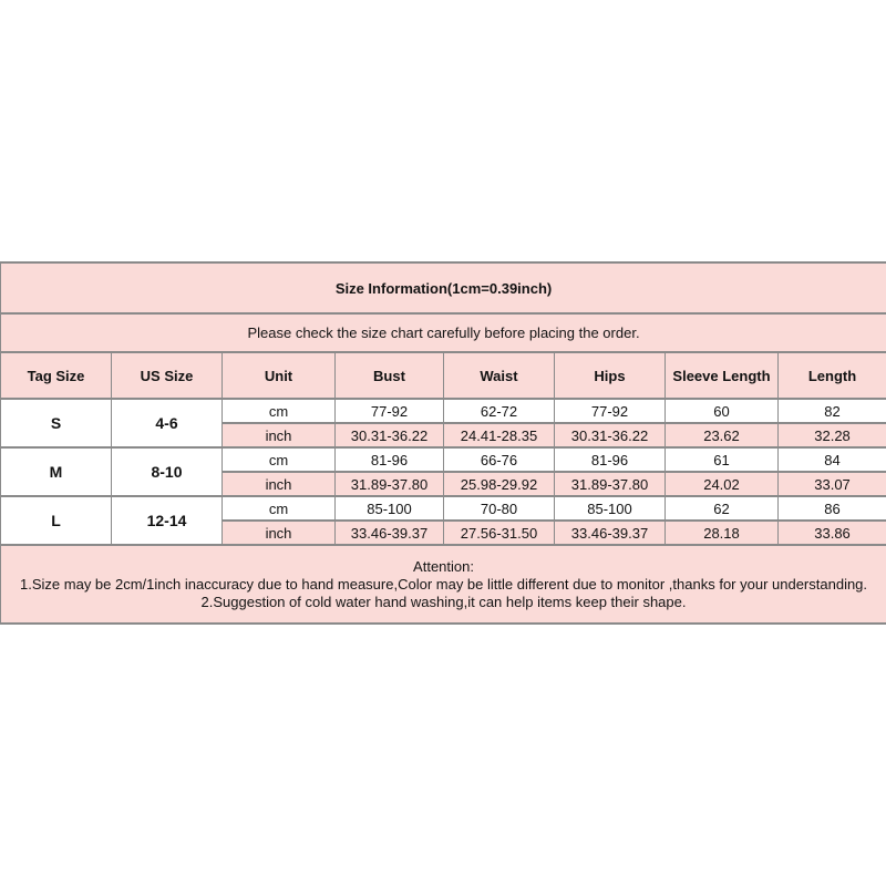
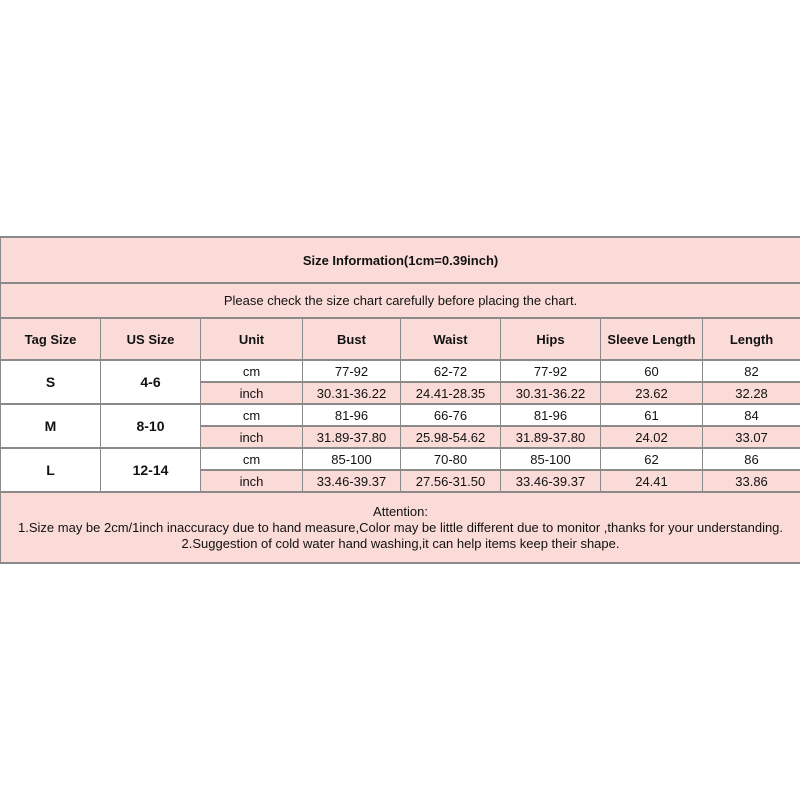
  Size Information(1cm=0.39inch)
- Please check the size chart carefully before placing the order.
+ Please check the size chart carefully before placing the chart.
  Tag Size	US Size	Unit	Bust	Waist	Hips	Sleeve Length	Length
  S	4-6	cm	77-92	62-72	77-92	60	82
  inch	30.31-36.22	24.41-28.35	30.31-36.22	23.62	32.28
  M	8-10	cm	81-96	66-76	81-96	61	84
- inch	31.89-37.80	25.98-29.92	31.89-37.80	24.02	33.07
+ inch	31.89-37.80	25.98-54.62	31.89-37.80	24.02	33.07
  L	12-14	cm	85-100	70-80	85-100	62	86
- inch	33.46-39.37	27.56-31.50	33.46-39.37	28.18	33.86
+ inch	33.46-39.37	27.56-31.50	33.46-39.37	24.41	33.86
  Attention: 1.Size may be 2cm/1inch inaccuracy due to hand measure,Color may be little different due to monitor ,thanks for your understanding. 2.Suggestion of cold water hand washing,it can help items keep their shape.
